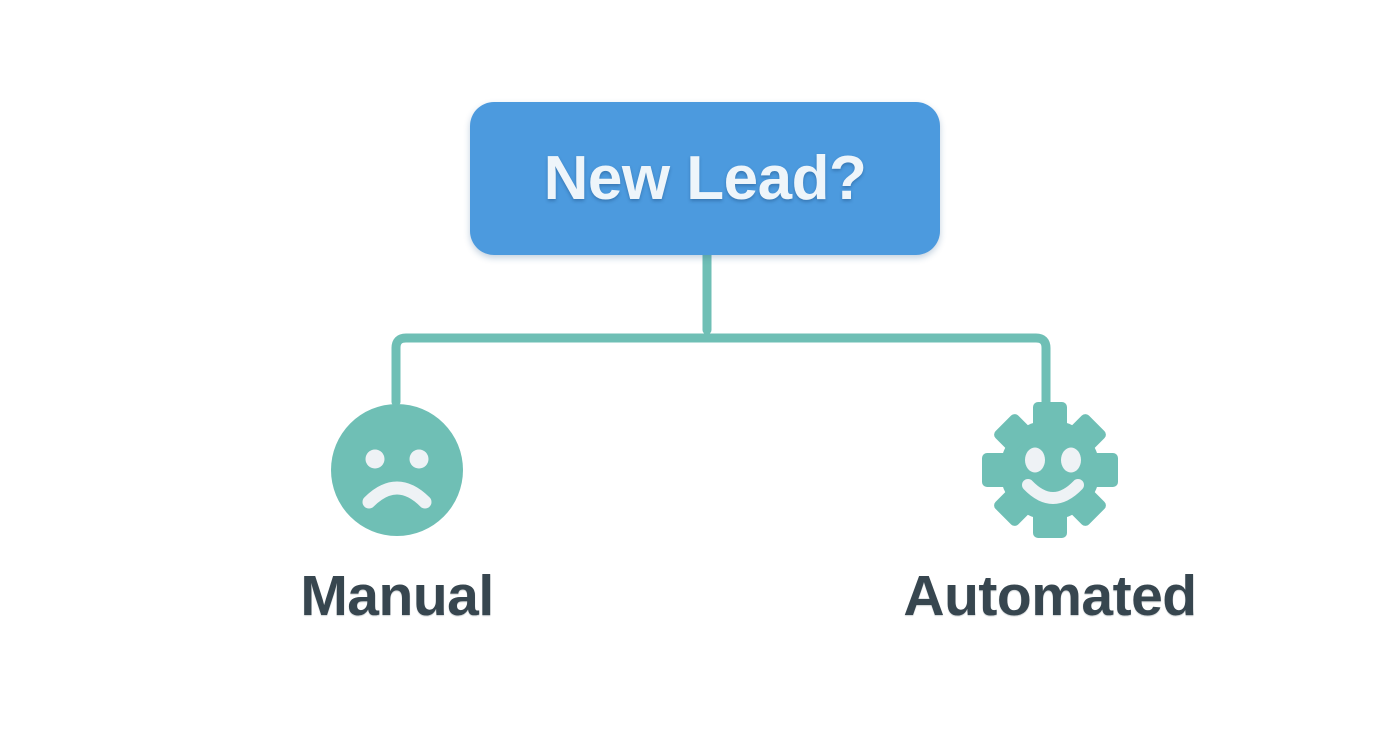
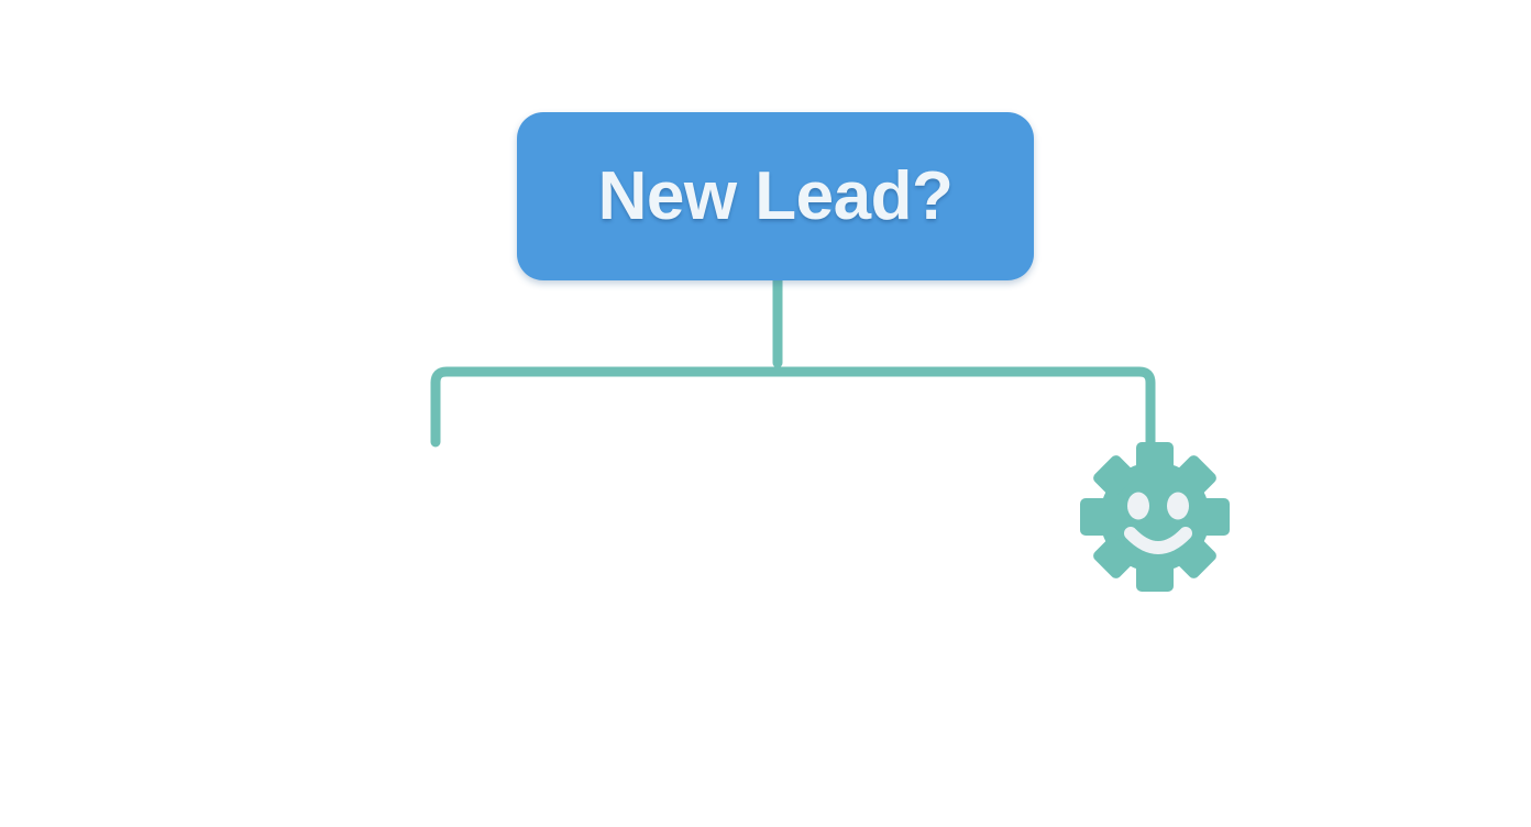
  New Lead?
- Manual
- Automated
